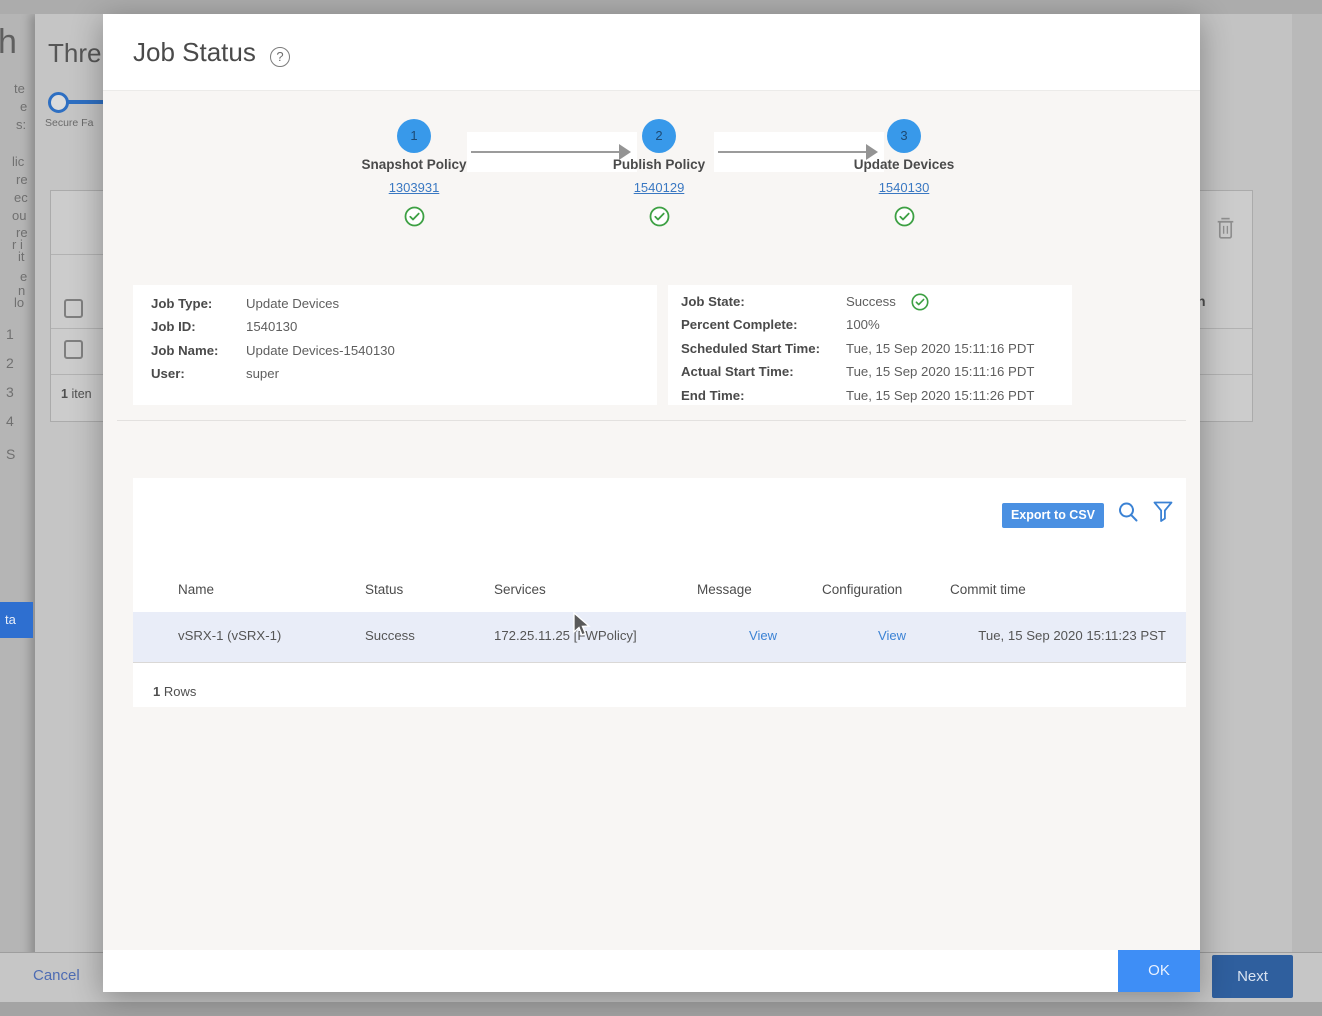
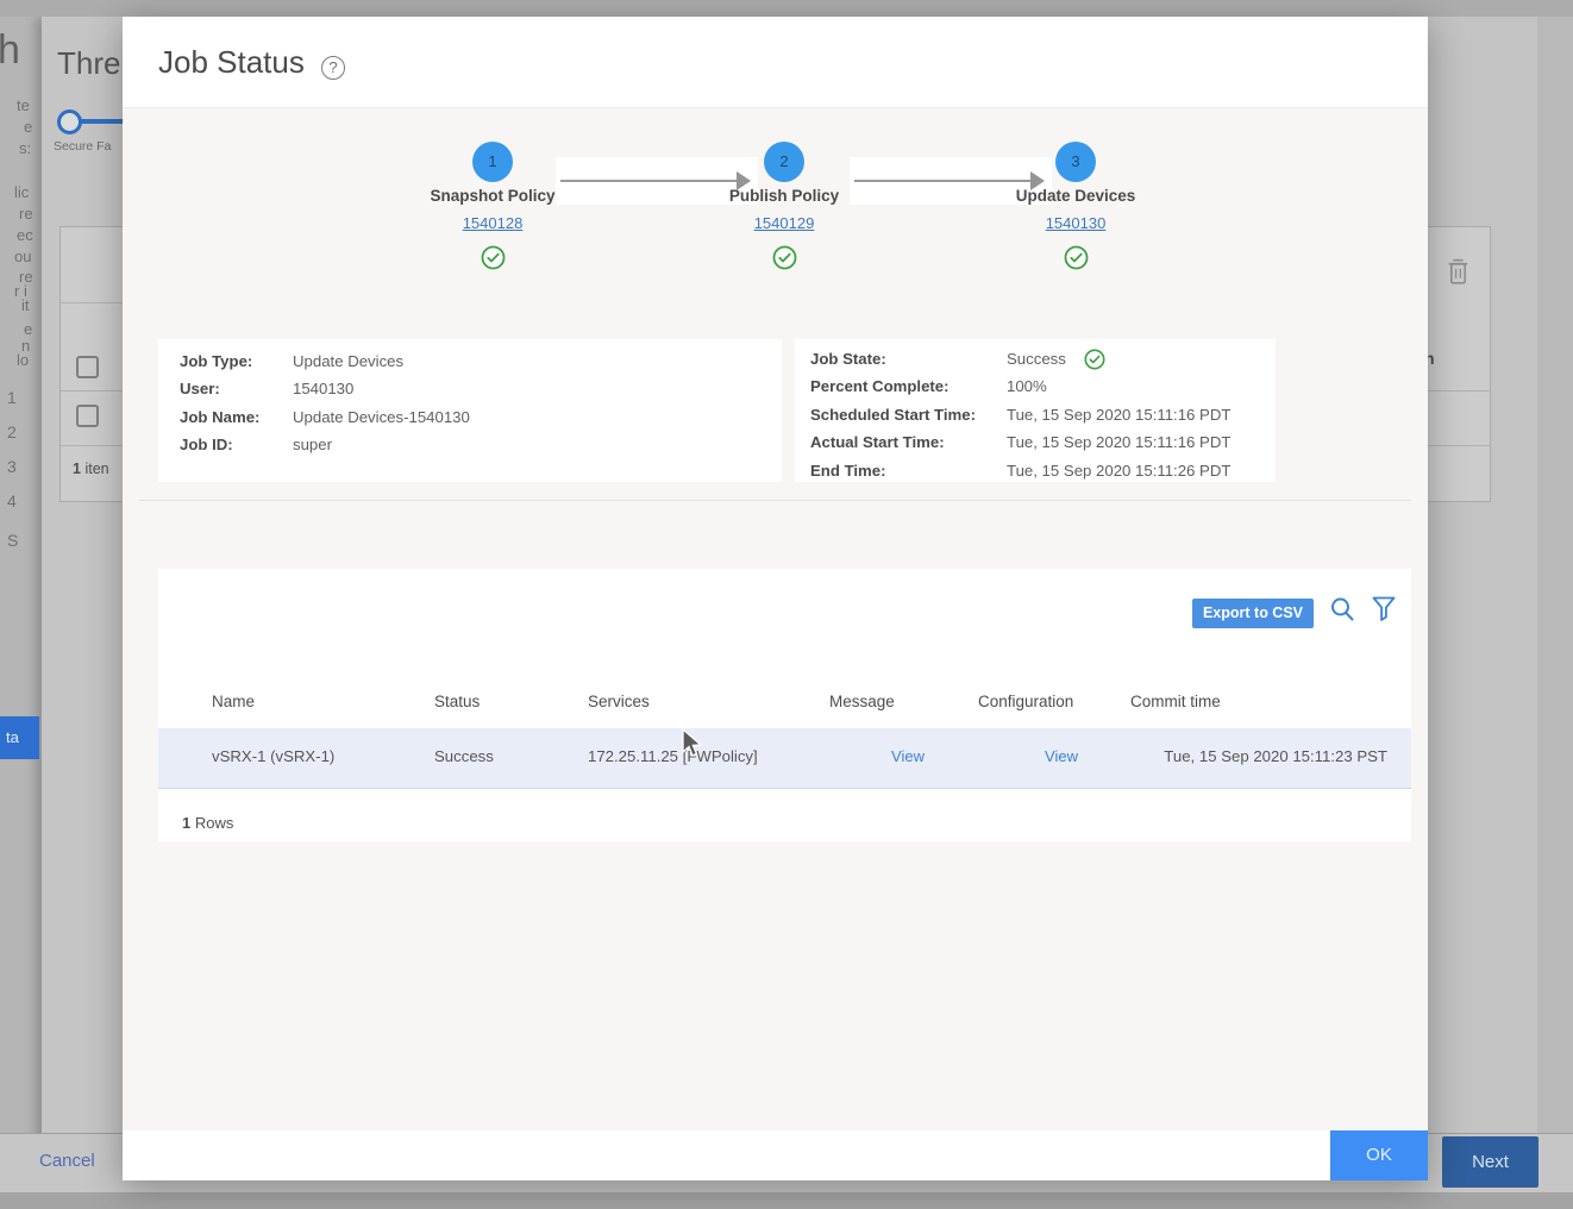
  h
  te
  e
  s:
  lic
  re
  ec
  ou
  re
  r i
  it
  e
  n
  lo
  1
  2
  3
  4
  S
  ta
  Thre
  Secure Fa
  1 iten
  n
  Cancel
  Next
  Job Status
  ?
  1
  Snapshot Policy
- 1303931
+ 1540128
  2
  Publish Policy
  1540129
  3
  Update Devices
  1540130
  Job Type:
  Update Devices
- Job ID:
+ User:
  1540130
  Job Name:
  Update Devices-1540130
- User:
+ Job ID:
  super
  Job State:
  Success
  Percent Complete:
  100%
  Scheduled Start Time:
  Tue, 15 Sep 2020 15:11:16 PDT
  Actual Start Time:
  Tue, 15 Sep 2020 15:11:16 PDT
  End Time:
  Tue, 15 Sep 2020 15:11:26 PDT
  Export to CSV
  Name
  Status
  Services
  Message
  Configuration
  Commit time
  vSRX-1 (vSRX-1)
  Success
  172.25.11.25 [FWPolicy]
  View
  View
  Tue, 15 Sep 2020 15:11:23 PST
  1 Rows
  OK
